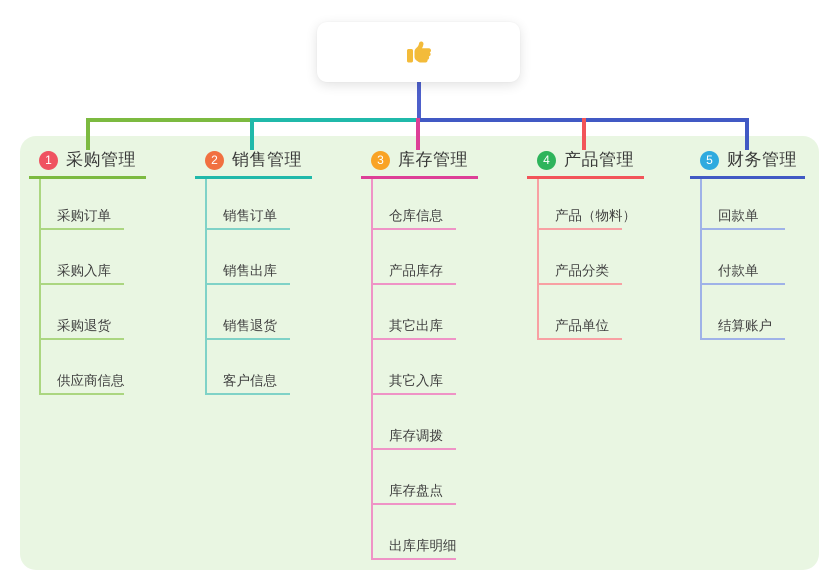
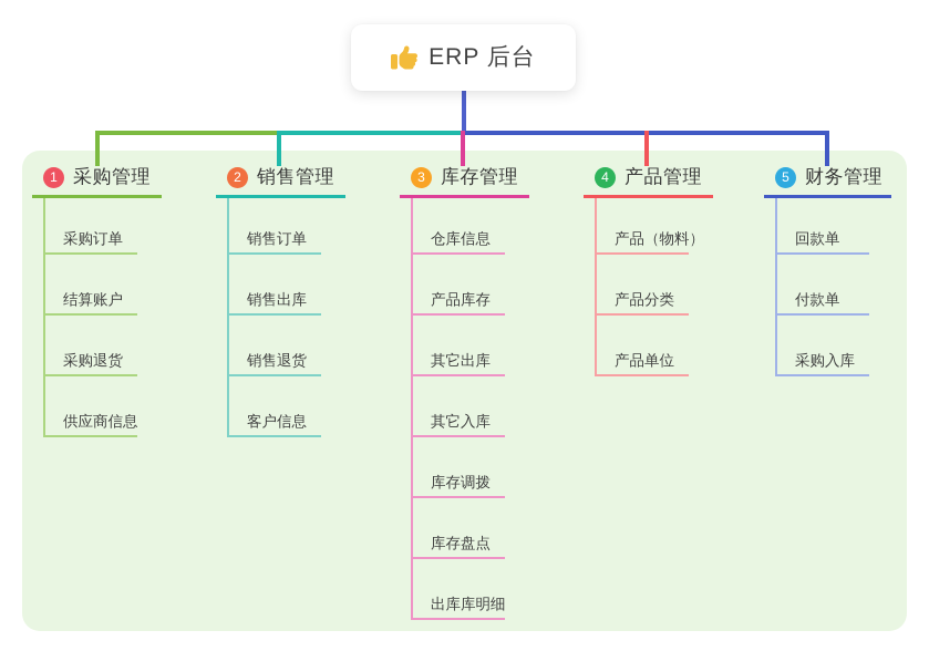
+ ERP 后台
  1
  采购管理
  采购订单
- 采购入库
+ 结算账户
  采购退货
  供应商信息
  2
  销售管理
  销售订单
  销售出库
  销售退货
  客户信息
  3
  库存管理
  仓库信息
  产品库存
  其它出库
  其它入库
  库存调拨
  库存盘点
  出库库明细
  4
  产品管理
  产品（物料）
  产品分类
  产品单位
  5
  财务管理
  回款单
  付款单
- 结算账户
+ 采购入库
